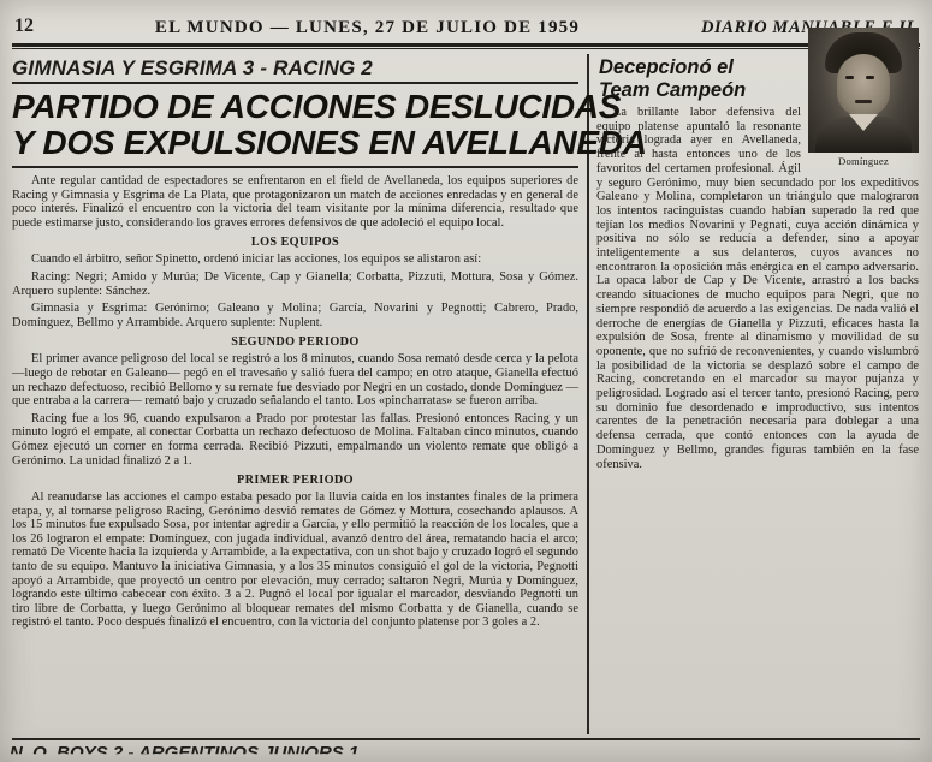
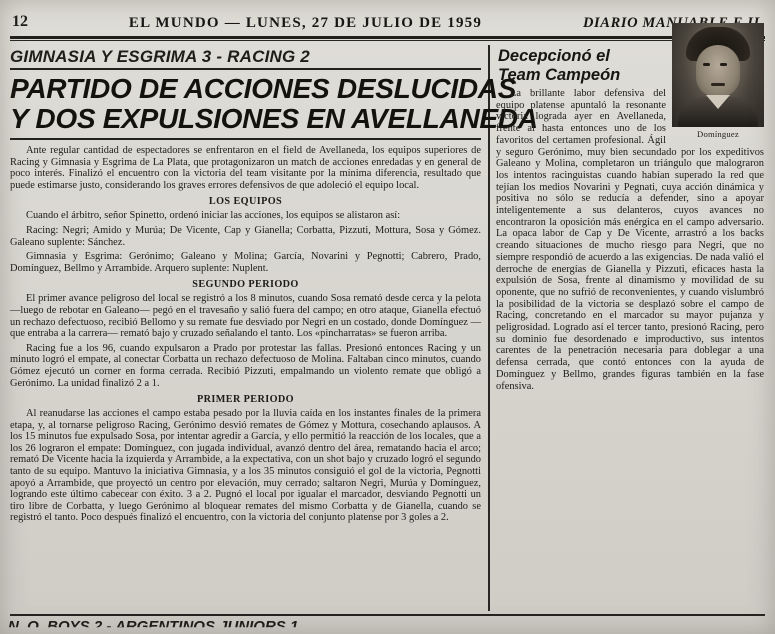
  12
  EL MUNDO — LUNES, 27 DE JULIO DE 1959
  GIMNASIA Y ESGRIMA 3 - RACING 2
  PARTIDO DE ACCIONES DESLUCIDAS
  Y DOS EXPULSIONES EN AVELLANE
  Ante regular cantidad de espectadores se enfrentaron en el field de Avellaneda, los equipos superiores de Racing y Gimnasia y Esgrima de La Plata, que protagonizaron un match de acciones enredadas y en general de poco interés. Finalizó el encuentro con la victoria del team visitante por la mínima diferencia, resultado que puede estimarse justo, considerando los graves errores defensivos de que adoleció el equipo local.
  LOS EQUIPOS
  Cuando el árbitro, señor Spinetto, ordenó iniciar las acciones, los equipos se alistaron así:
- Racing: Negri; Amido y Murúa; De Vicente, Cap y Gianella; Corbatta, Pizzuti, Mottura, Sosa y Gómez. Arquero suplente: Sánchez.
+ Racing: Negri; Amido y Murúa; De Vicente, Cap y Gianella; Corbatta, Pizzuti, Mottura, Sosa y Gómez. Galeano suplente: Sánchez.
  Gimnasia y Esgrima: Gerónimo; Galeano y Molina; García, Novarini y Pegnotti; Cabrero, Prado, Domínguez, Bellmo y Arrambide. Arquero suplente: Nuplent.
  SEGUNDO PERIODO
  El primer avance peligroso del local se registró a los 8 minutos, cuando Sosa remató desde cerca y la pelota —luego de rebotar en Galeano— pegó en el travesaño y salió fuera del campo; en otro ataque, Gianella efectuó un rechazo defectuoso, recibió Bellomo y su remate fue desviado por Negri en un costado, donde Domínguez —que entraba a la carrera— remató bajo y cruzado señalando el tanto. Los «pincharratas» se fueron arriba.
  Racing fue a los 96, cuando expulsaron a Prado por protestar las fallas. Presionó entonces Racing y un minuto logró el empate, al conectar Corbatta un rechazo defectuoso de Molina. Faltaban cinco minutos, cuando Gómez ejecutó un corner en forma cerrada. Recibió Pizzuti, empalmando un violento remate que obligó a Gerónimo. La unidad finalizó 2 a 1.
  PRIMER PERIODO
  Al reanudarse las acciones el campo estaba pesado por la lluvia caída en los instantes finales de la primera etapa, y, al tornarse peligroso Racing, Gerónimo desvió remates de Gómez y Mottura, cosechando aplausos. A los 15 minutos fue expulsado Sosa, por intentar agredir a García, y ello permitió la reacción de los locales, que a los 26 lograron el empate: Domínguez, con jugada individual, avanzó dentro del área, rematando hacia el arco; remató De Vicente hacia la izquierda y Arrambide, a la expectativa, con un shot bajo y cruzado logró el segundo tanto de su equipo. Mantuvo la iniciativa Gimnasia, y a los 35 minutos consiguió el gol de la victoria, Pegnotti apoyó a Arrambide, que proyectó un centro por elevación, muy cerrado; saltaron Negri, Murúa y Domínguez, logrando este último cabecear con éxito. 3 a 2. Pugnó el local por igualar el marcador, desviando Pegnotti un tiro libre de Corbatta, y luego Gerónimo al bloquear remates del mismo Corbatta y de Gianella, cuando se registró el tanto. Poco después finalizó el encuentro, con la victoria del conjunto platense por 3 goles a 2.
  Domínguez
  Decepcionó el
  Team Campeón
- La brillante labor defensiva del equipo platense apuntaló la resonante victoria lograda ayer en Avellaneda, frente al hasta entonces uno de los favoritos del certamen profesional. Ágil y seguro Gerónimo, muy bien secundado por los expeditivos Galeano y Molina, completaron un triángulo que malograron los intentos racinguistas cuando habían superado la red que tejían los medios Novarini y Pegnati, cuya acción dinámica y positiva no sólo se reducía a defender, sino a apoyar inteligentemente a sus delanteros, cuyos avances no encontraron la oposición más enérgica en el campo adversario. La opaca labor de Cap y De Vicente, arrastró a los backs creando situaciones de mucho equipos para Negri, que no siempre respondió de acuerdo a las exigencias. De nada valió el derroche de energías de Gianella y Pizzuti, eficaces hasta la expulsión de Sosa, frente al dinamismo y movilidad de su oponente, que no sufrió de reconvenientes, y cuando vislumbró la posibilidad de la victoria se desplazó sobre el campo de Racing, concretando en el marcador su mayor pujanza y peligrosidad. Logrado así el tercer tanto, presionó Racing, pero su dominio fue desordenado e improductivo, sus intentos carentes de la penetración necesaria para doblegar a una defensa cerrada, que contó entonces con la ayuda de Domínguez y Bellmo, grandes figuras también en la fase ofensiva.
+ La brillante labor defensiva del equipo platense apuntaló la resonante victoria lograda ayer en Avellaneda, frente al hasta entonces uno de los favoritos del certamen profesional. Ágil y seguro Gerónimo, muy bien secundado por los expeditivos Galeano y Molina, completaron un triángulo que malograron los intentos racinguistas cuando habían superado la red que tejían los medios Novarini y Pegnati, cuya acción dinámica y positiva no sólo se reducía a defender, sino a apoyar inteligentemente a sus delanteros, cuyos avances no encontraron la oposición más enérgica en el campo adversario. La opaca labor de Cap y De Vicente, arrastró a los backs creando situaciones de mucho riesgo para Negri, que no siempre respondió de acuerdo a las exigencias. De nada valió el derroche de energías de Gianella y Pizzuti, eficaces hasta la expulsión de Sosa, frente al dinamismo y movilidad de su oponente, que no sufrió de reconvenientes, y cuando vislumbró la posibilidad de la victoria se desplazó sobre el campo de Racing, concretando en el marcador su mayor pujanza y peligrosidad. Logrado así el tercer tanto, presionó Racing, pero su dominio fue desordenado e improductivo, sus intentos carentes de la penetración necesaria para doblegar a una defensa cerrada, que contó entonces con la ayuda de Domínguez y Bellmo, grandes figuras también en la fase ofensiva.
  N. O. BOYS 2 - ARGENTINOS JUNIORS 1
